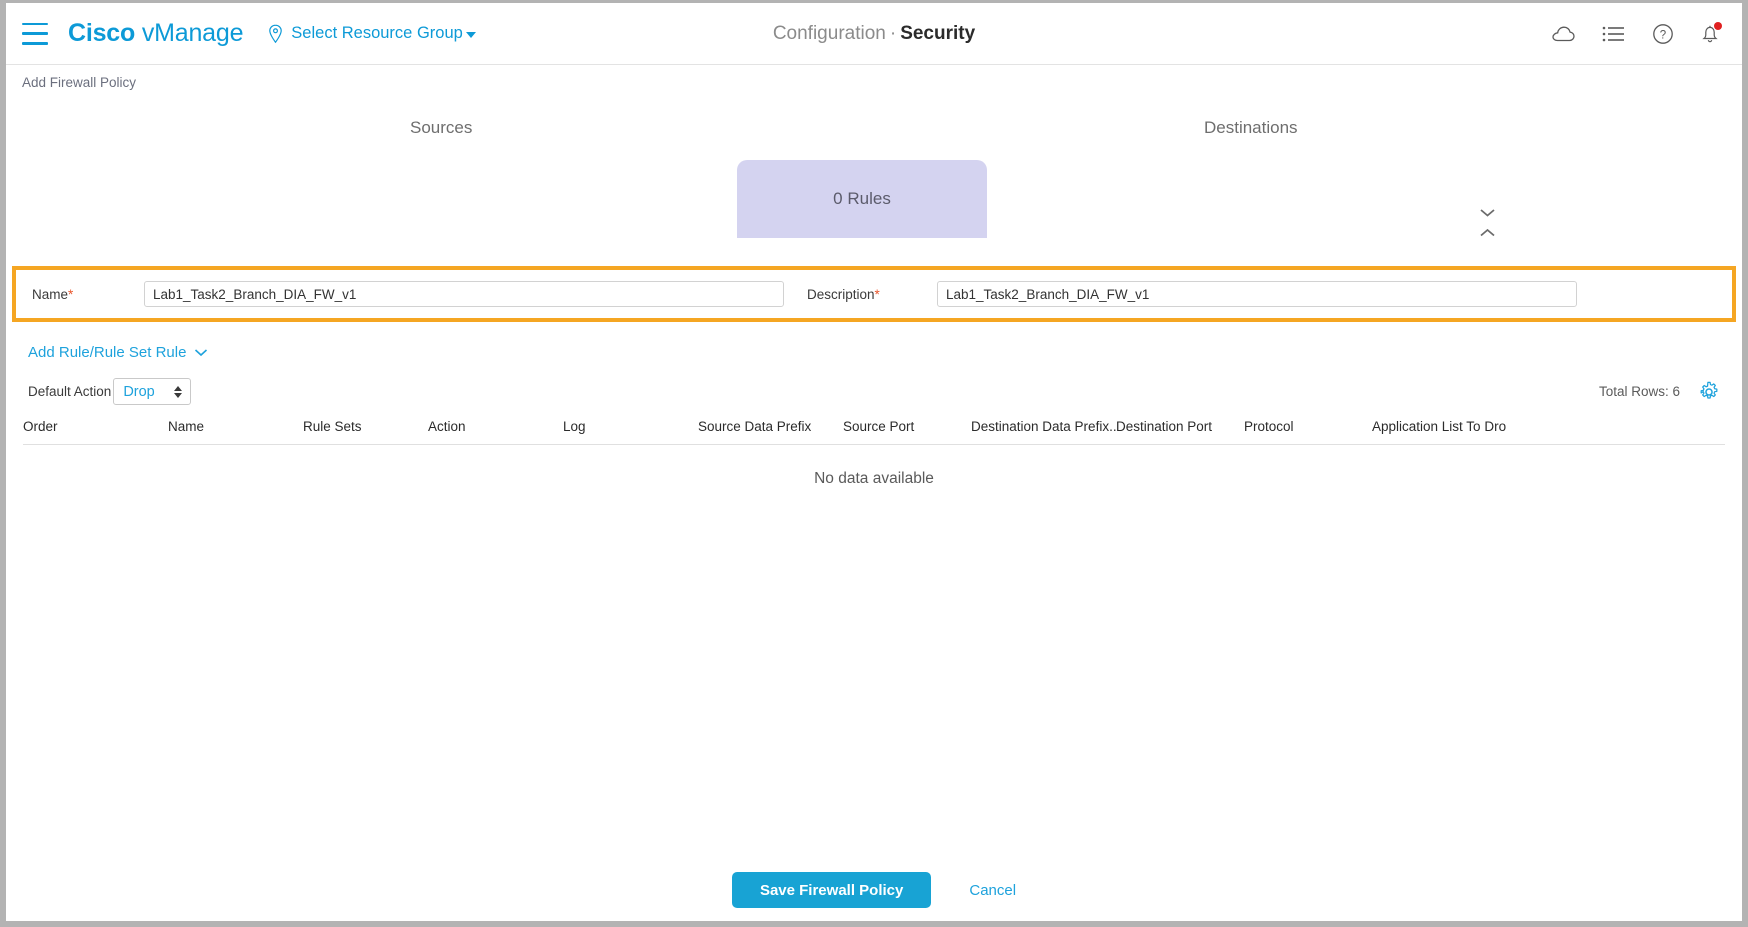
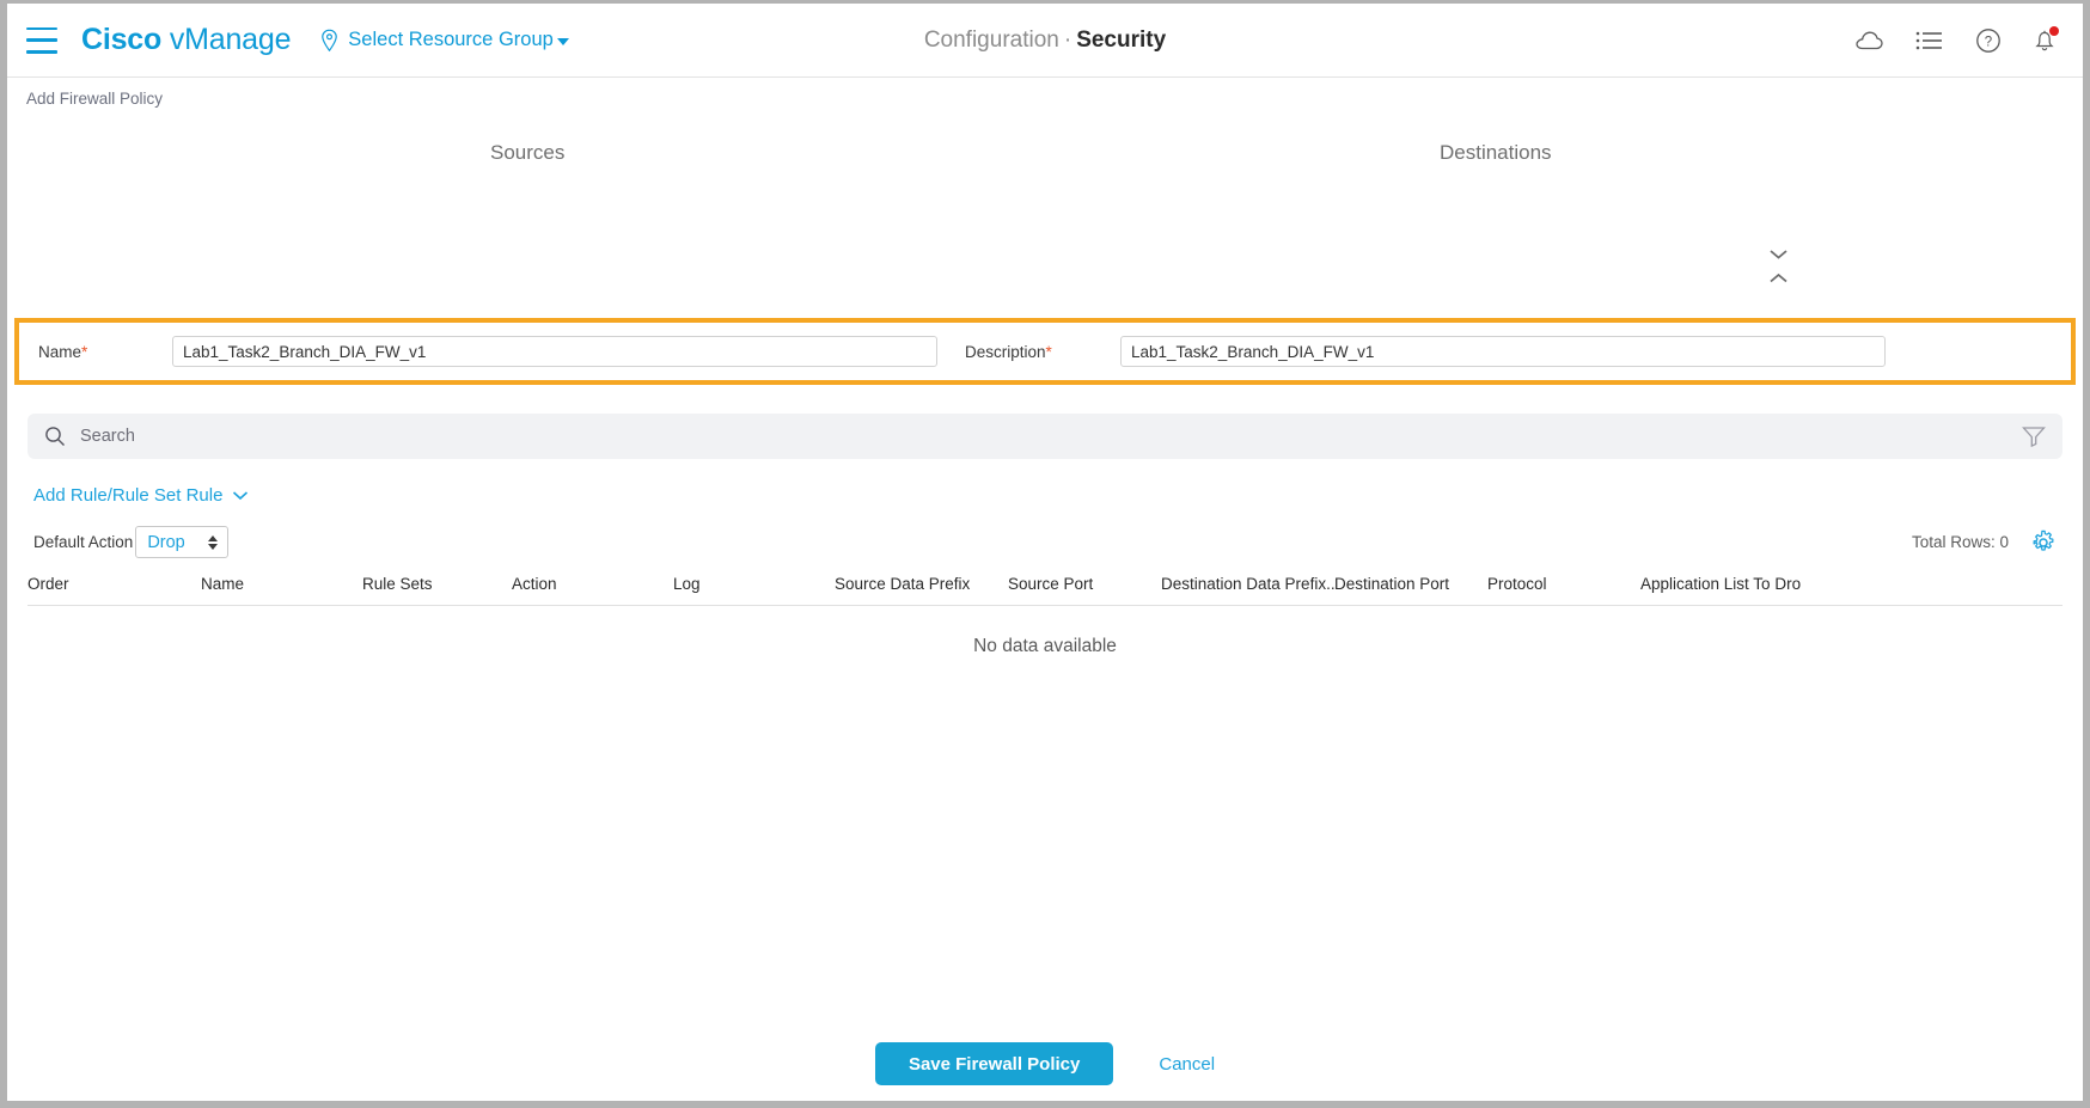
  Cisco vManage
  Select Resource Group
  Configuration · Security
  ?
  Add Firewall Policy
  Sources
- 0 Rules
  Destinations
  Name*
  Lab1_Task2_Branch_DIA_FW_v1
  Description*
  Lab1_Task2_Branch_DIA_FW_v1
+ Search
  Add Rule/Rule Set Rule
  Default Action
  Drop
- Total Rows: 6
+ Total Rows: 0
  Order	Name	Rule Sets	Action	Log	Source Data Prefix	Source Port	Destination Data Prefix..	Destination Port	Protocol	Application List To Dro
  No data available
  Save Firewall Policy
  Cancel
